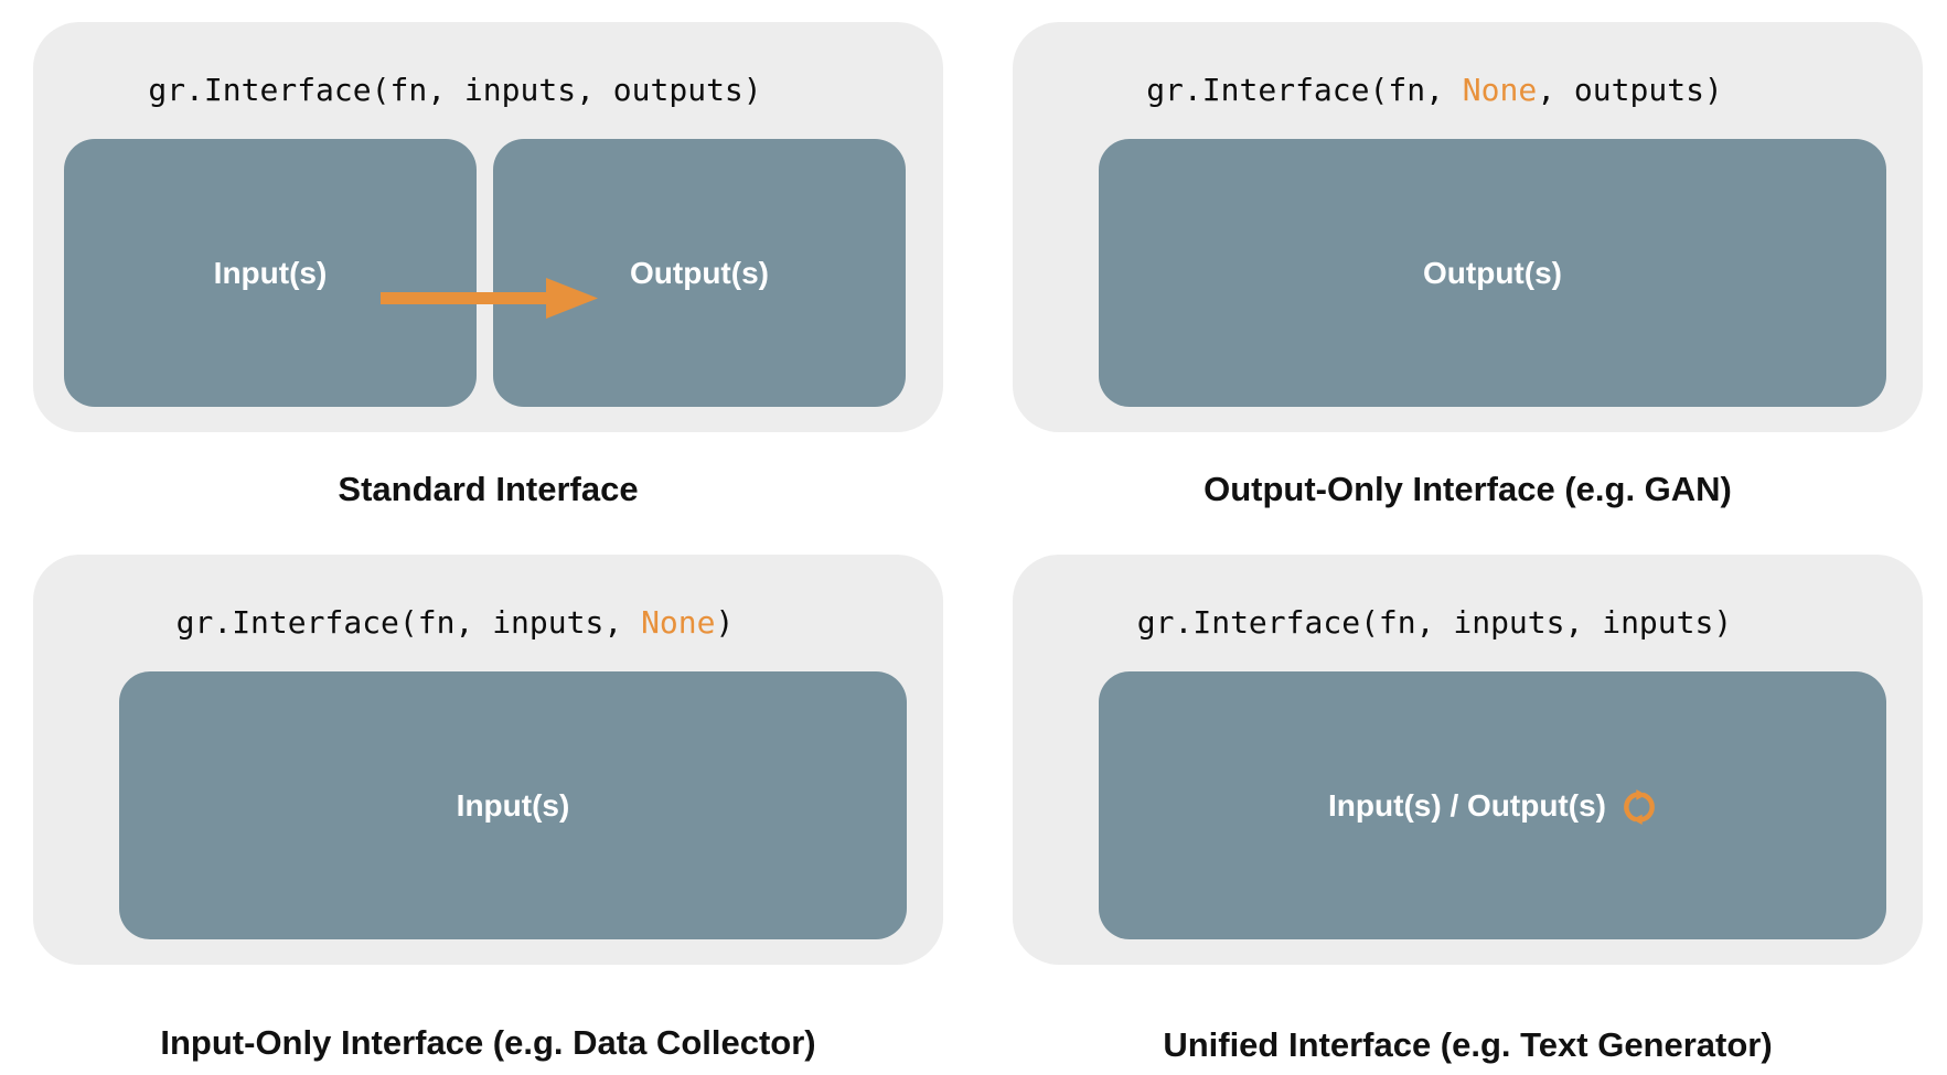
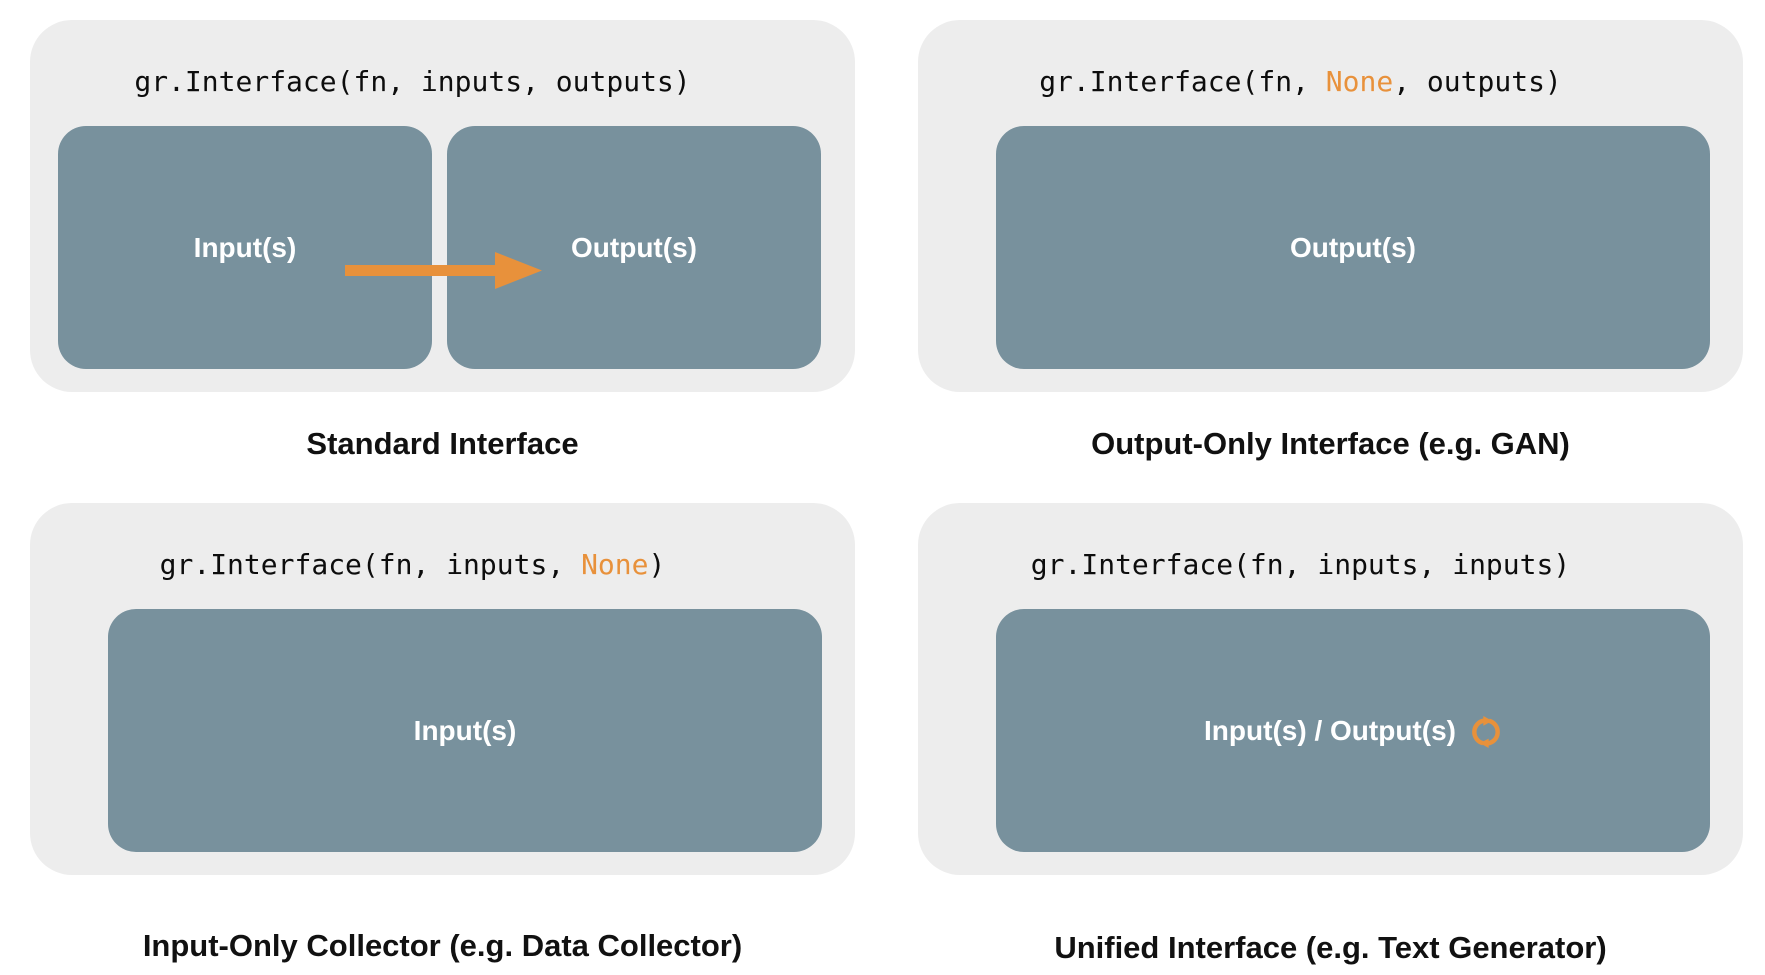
  gr.Interface(fn, inputs, outputs)
  Input(s)
  Output(s)
  Standard Interface
  gr.Interface(fn,
  None
  , outputs)
  Output(s)
  Output-Only Interface (e.g. GAN)
  gr.Interface(fn, inputs,
  None
  )
  Input(s)
- Input-Only Interface (e.g. Data Collector)
+ Input-Only Collector (e.g. Data Collector)
  gr.Interface(fn, inputs, inputs)
  Input(s) / Output(s)
  Unified Interface (e.g. Text Generator)
